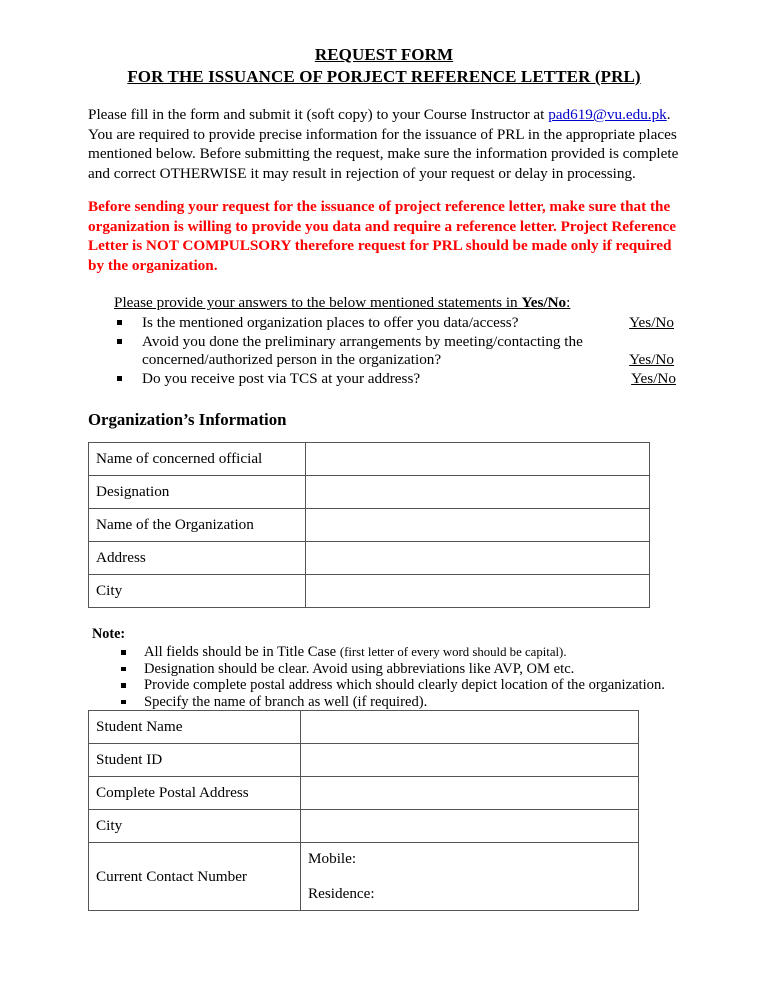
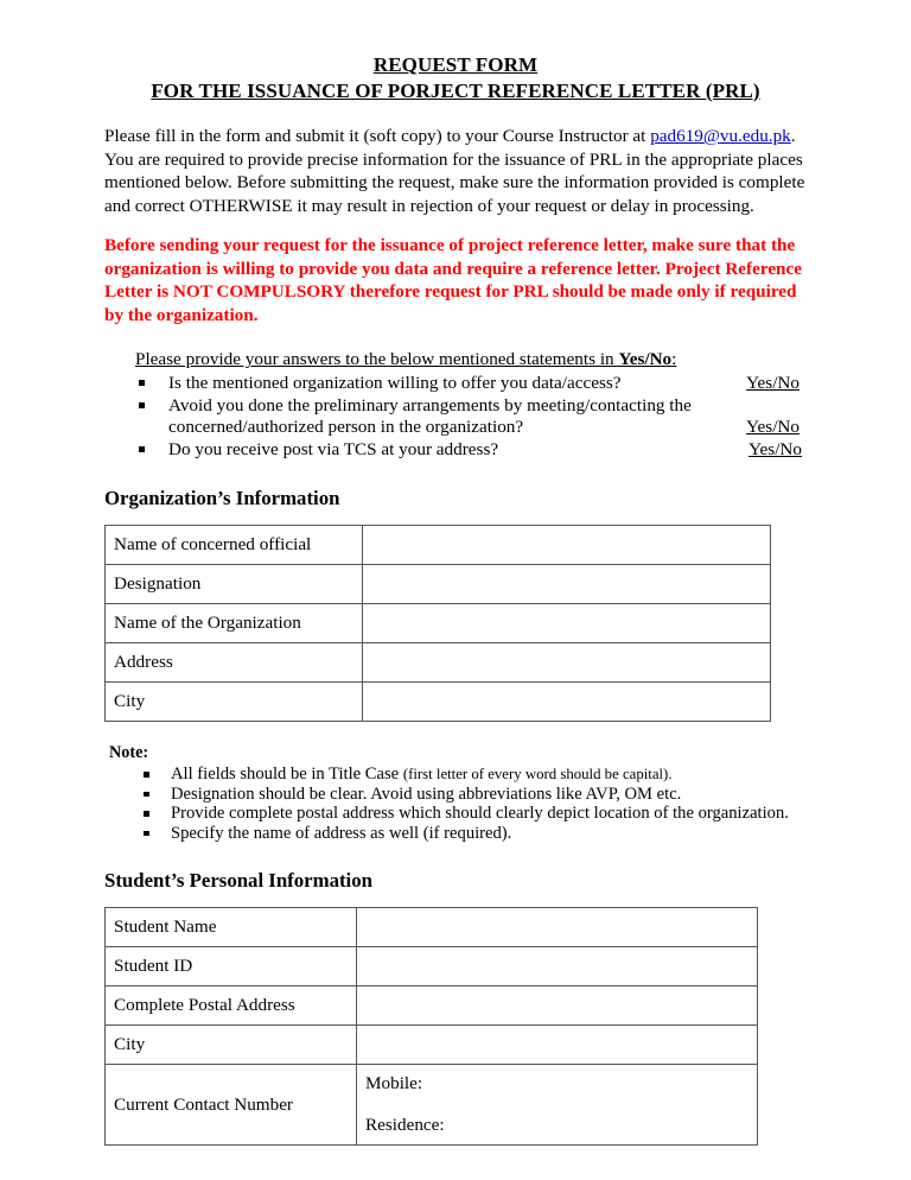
  REQUEST FORM
  FOR THE ISSUANCE OF PORJECT REFERENCE LETTER (PRL)
  Please fill in the form and submit it (soft copy) to your Course Instructor at pad619@vu.edu.pk. You are required to provide precise information for the issuance of PRL in the appropriate places mentioned below. Before submitting the request, make sure the information provided is complete and correct OTHERWISE it may result in rejection of your request or delay in processing.
  Before sending your request for the issuance of project reference letter, make sure that the organization is willing to provide you data and require a reference letter. Project Reference Letter is NOT COMPULSORY therefore request for PRL should be made only if required by the organization.
  Please provide your answers to the below mentioned statements in Yes/No:
- Is the mentioned organization places to offer you data/access?
+ Is the mentioned organization willing to offer you data/access?
  Yes/No
  Avoid you done the preliminary arrangements by meeting/contacting the
  concerned/authorized person in the organization?
  Yes/No
  Do you receive post via TCS at your address?
  Yes/No
  Organization’s Information
  Name of concerned official
  Designation
  Name of the Organization
  Address
  City
  Note:
  All fields should be in Title Case (first letter of every word should be capital).
  Designation should be clear. Avoid using abbreviations like AVP, OM etc.
  Provide complete postal address which should clearly depict location of the organization.
- Specify the name of branch as well (if required).
+ Specify the name of address as well (if required).
+ Student’s Personal Information
  Student Name
  Student ID
  Complete Postal Address
  City
  Current Contact Number	Mobile: Residence:
